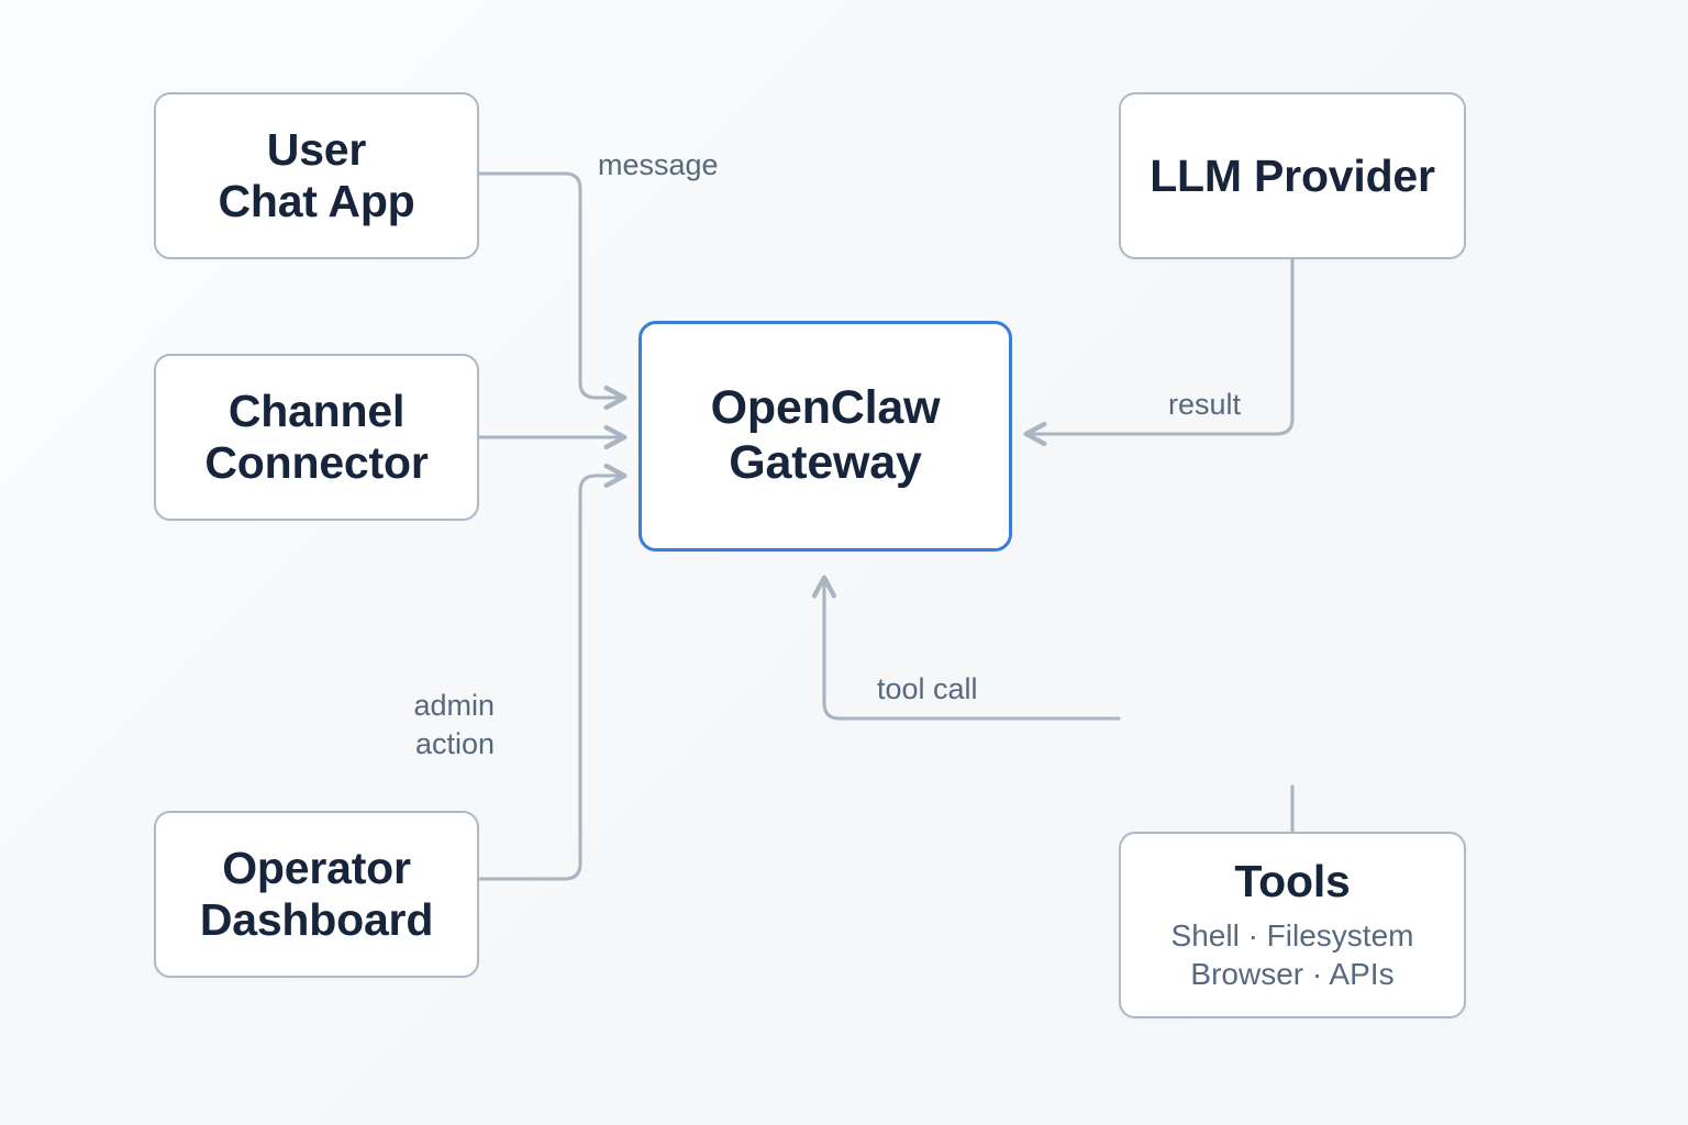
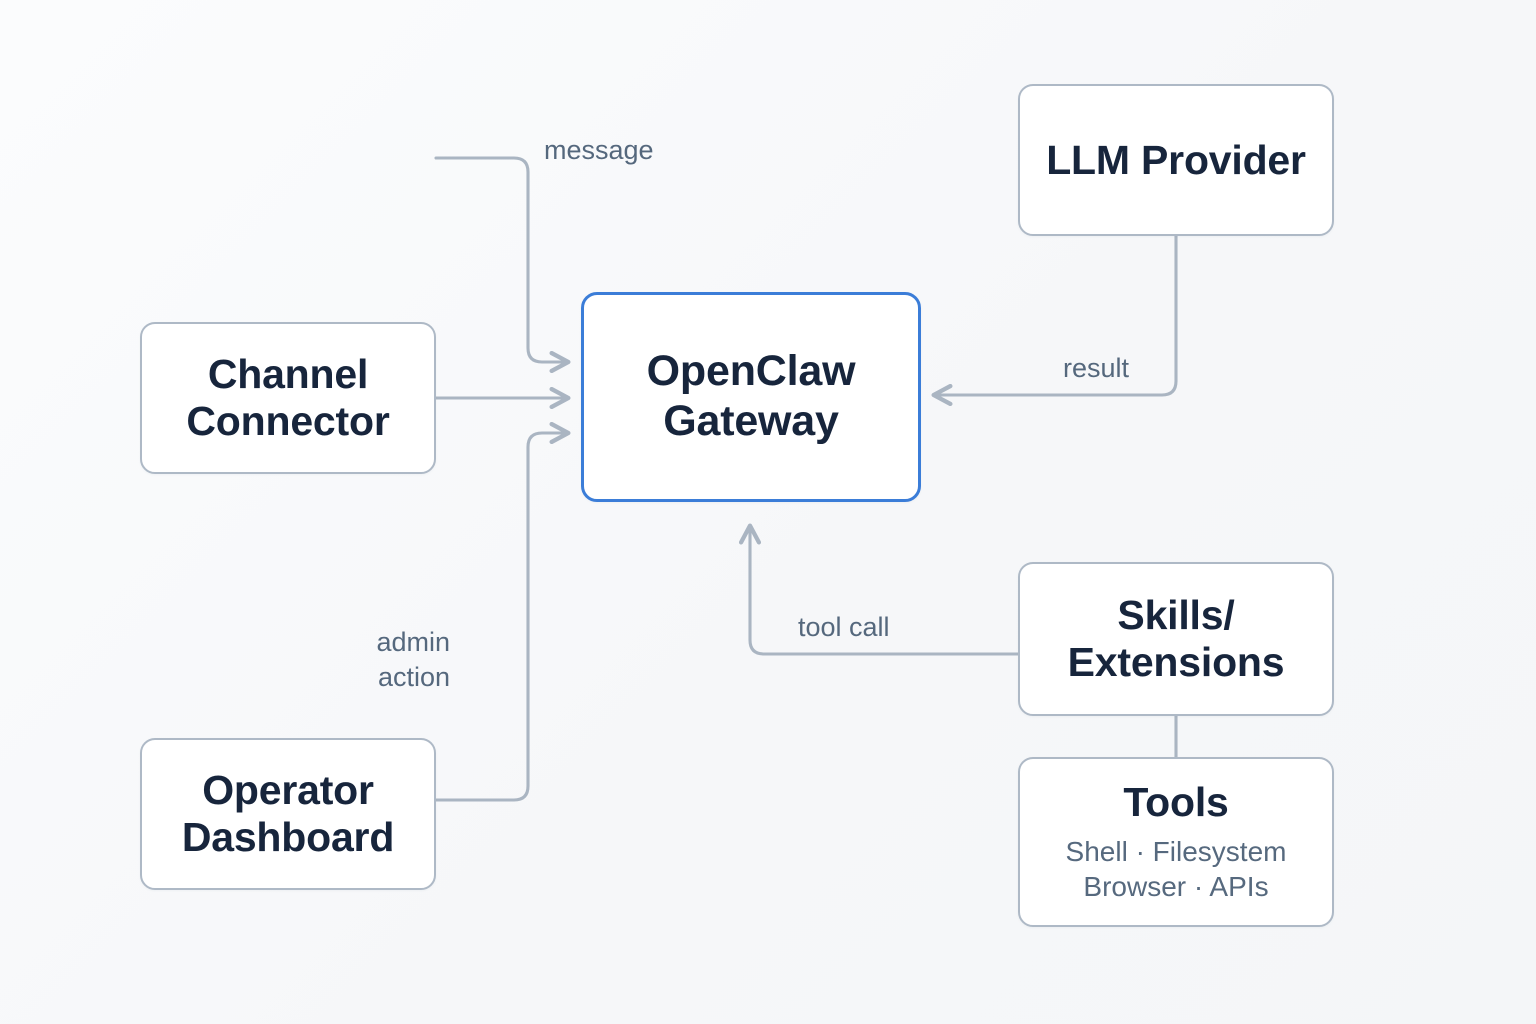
- User
- Chat App
  Channel
  Connector
  Operator
  Dashboard
  OpenClaw
  Gateway
  LLM Provider
+ Skills/
+ Extensions
  Tools
  Shell · Filesystem
  Browser · APIs
  message
  admin
  action
  result
  tool call
